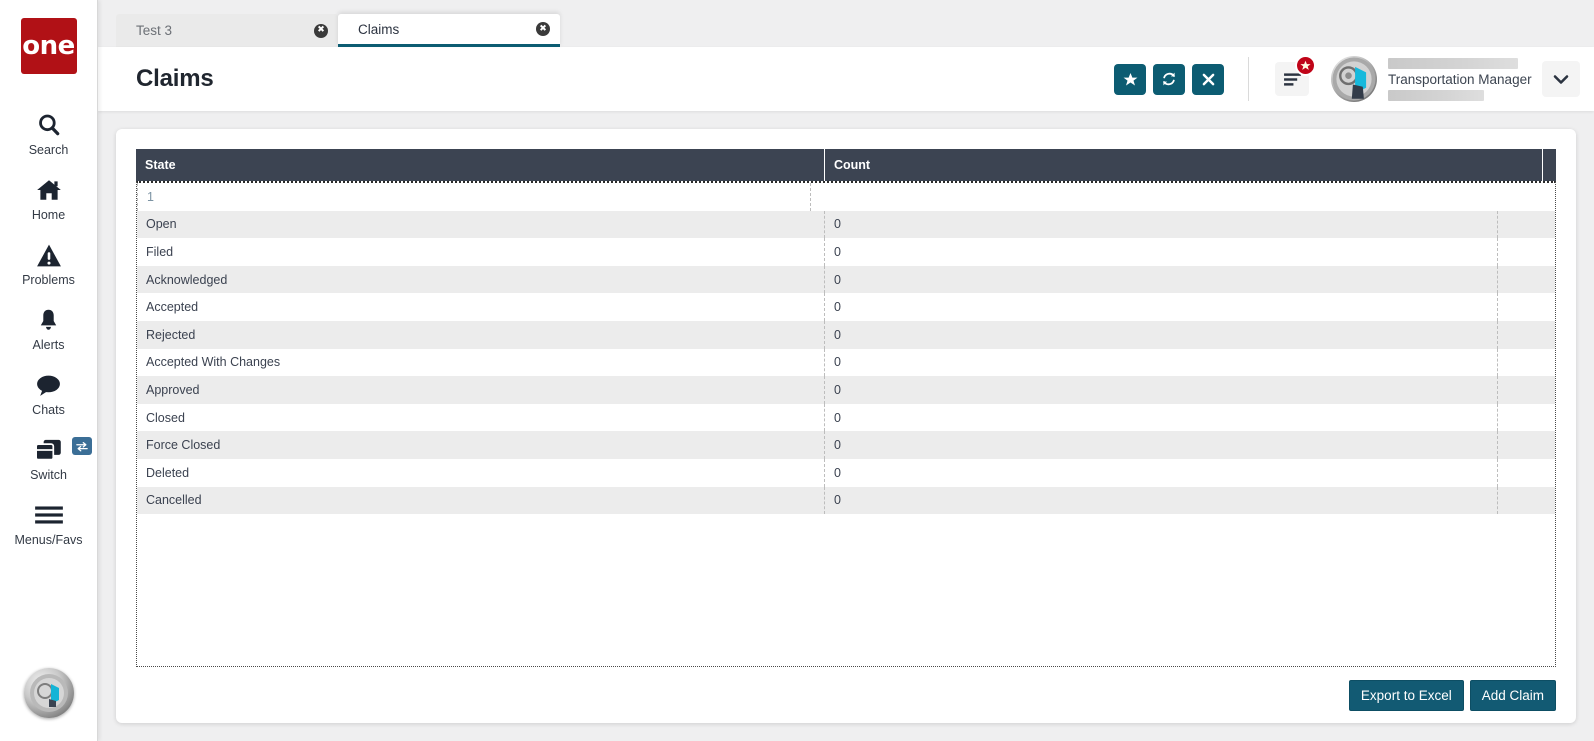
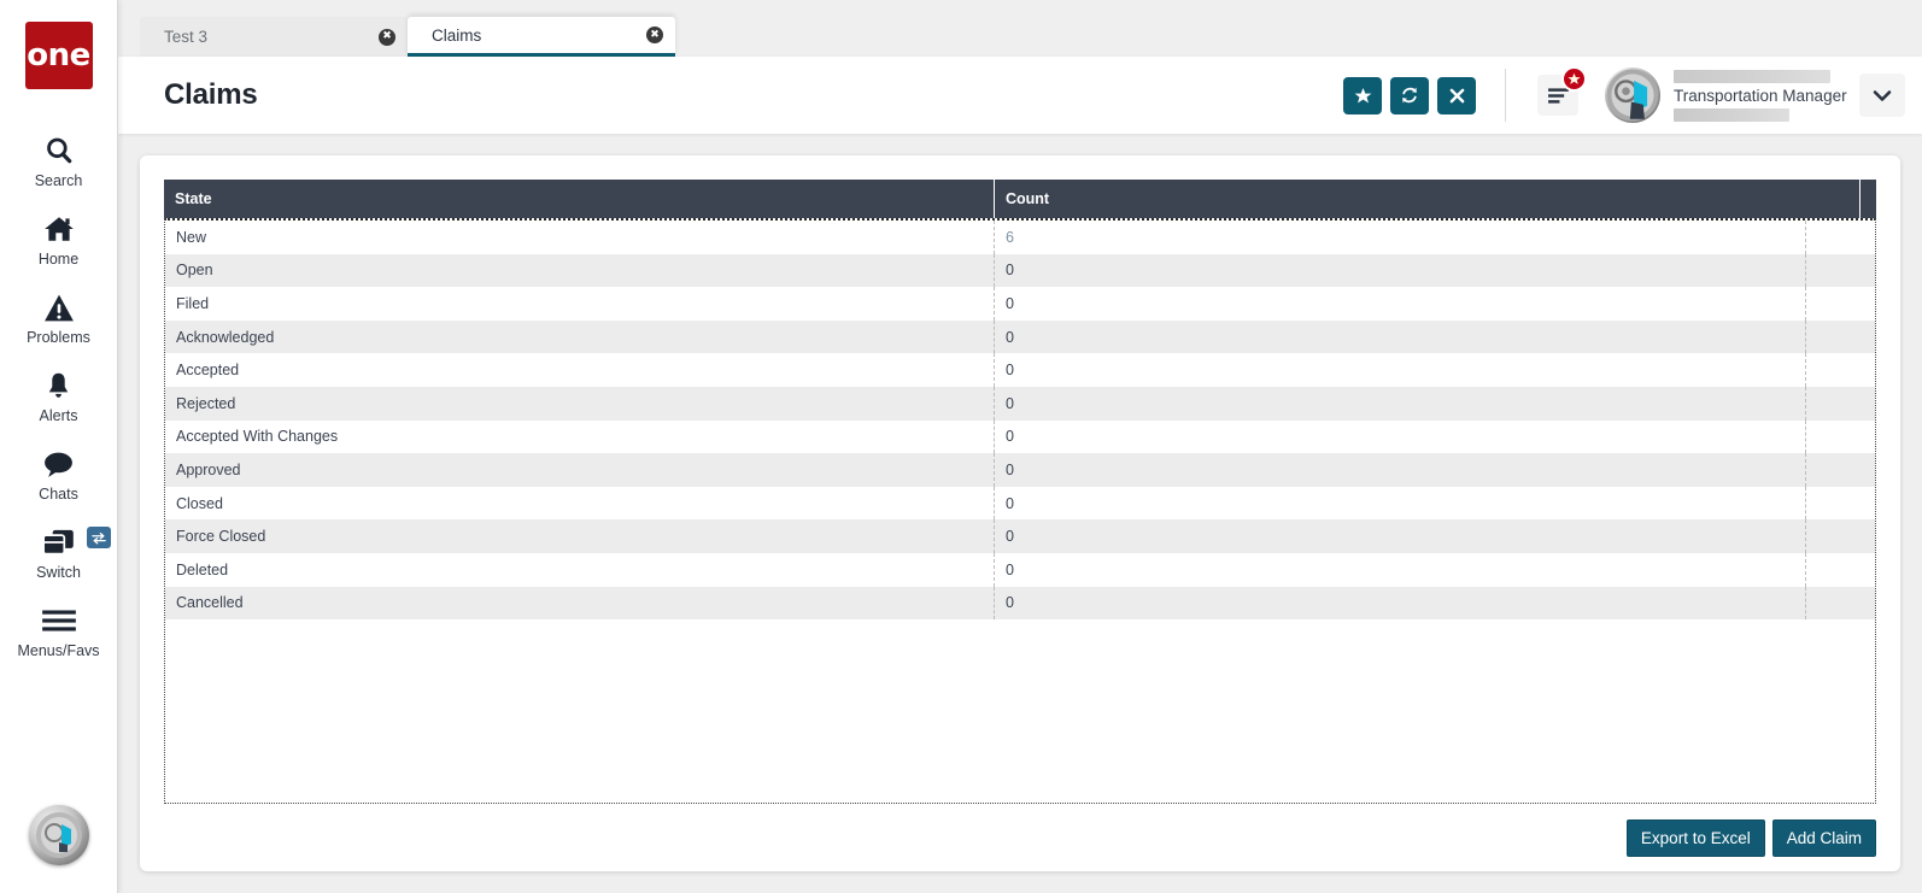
  one
  Search
  Home
  Problems
  Alerts
  Chats
  Switch
  Menus/Favs
  Test 3
  ✖
  Claims
  ✖
  Claims
  Transportation Manager
  State
  Count
+ New
- 1
+ 6
  Open
  0
  Filed
  0
  Acknowledged
  0
  Accepted
  0
  Rejected
  0
  Accepted With Changes
  0
  Approved
  0
  Closed
  0
  Force Closed
  0
  Deleted
  0
  Cancelled
  0
  Export to Excel
  Add Claim
